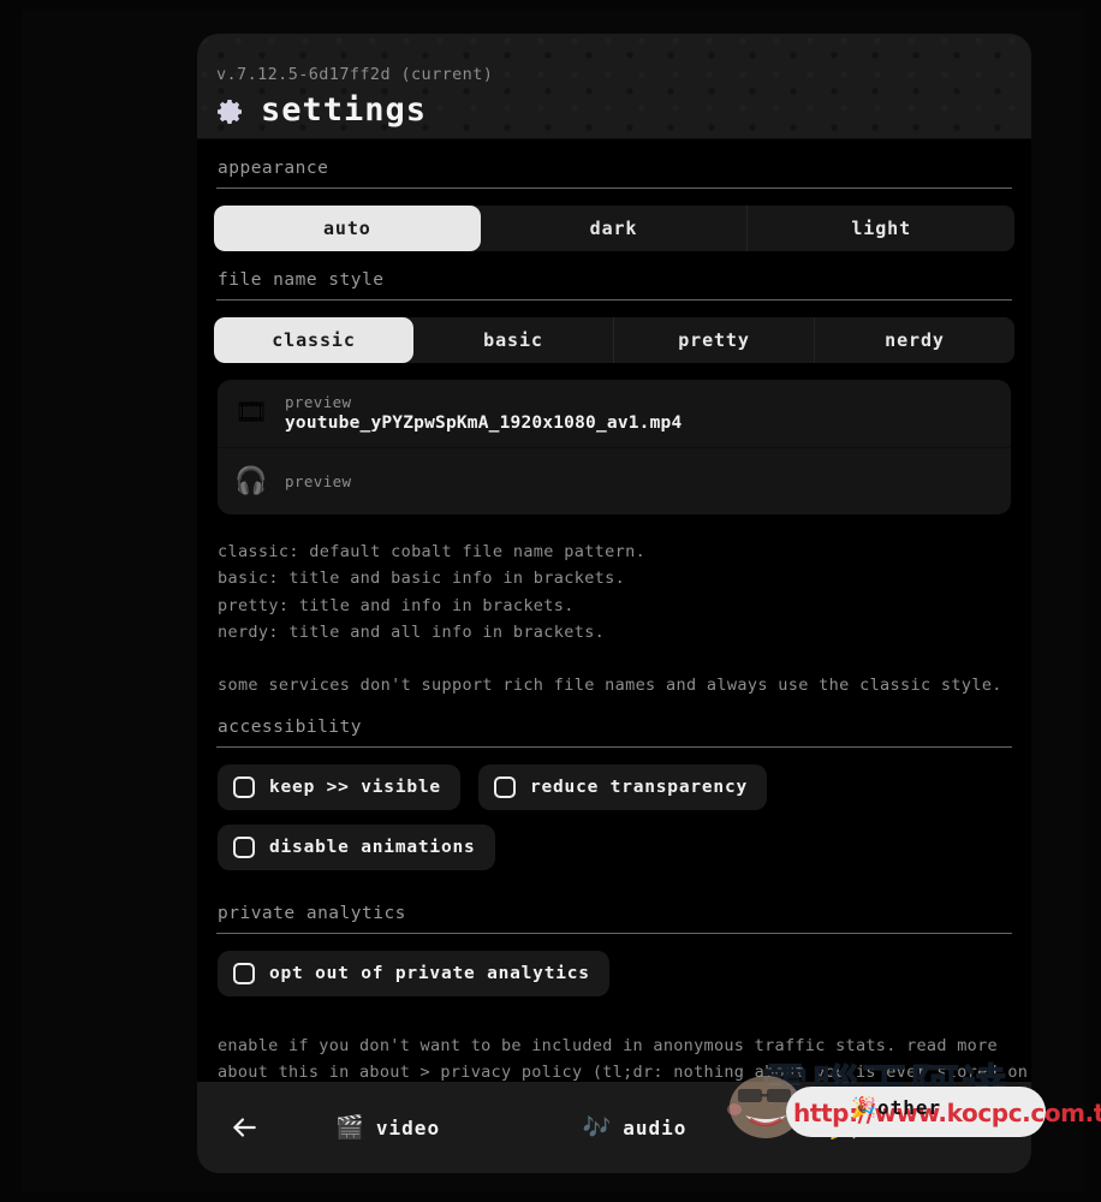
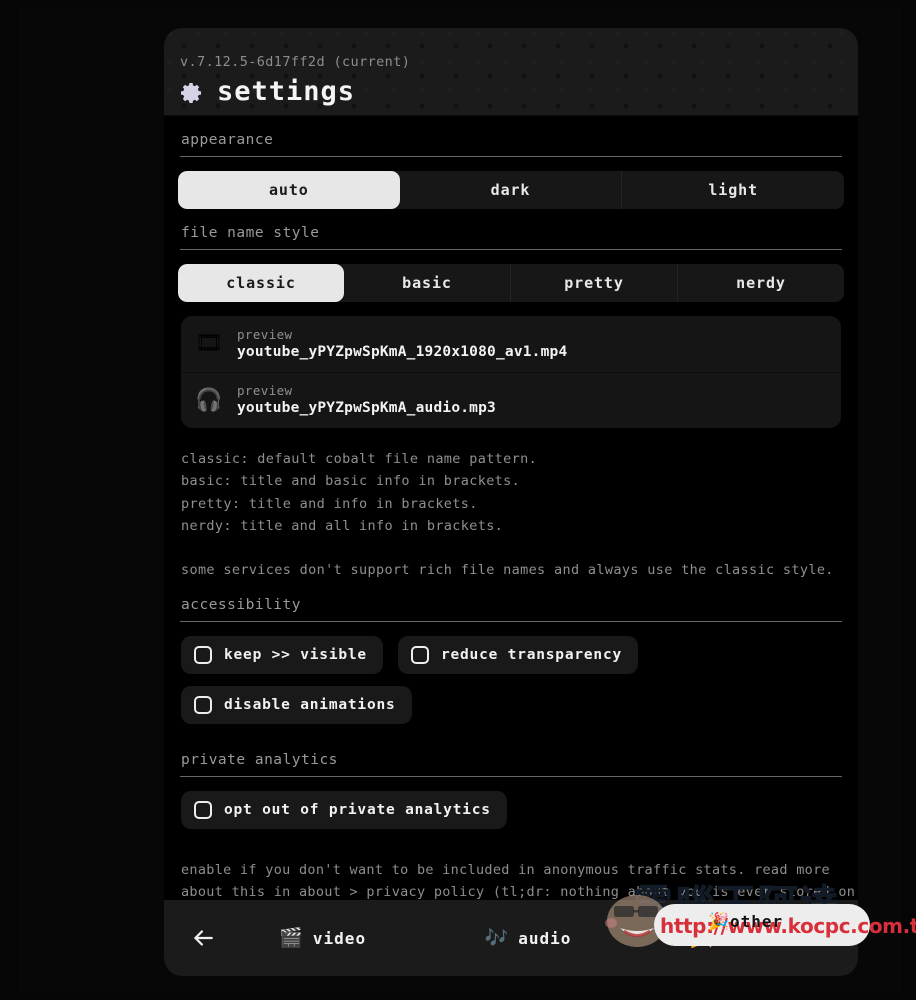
  v.7.12.5-6d17ff2d (current)
  settings
  appearance
  auto
  dark
  light
  file name style
  classic
  basic
  pretty
  nerdy
  preview
  youtube_yPYZpwSpKmA_1920x1080_av1.mp4
  🎧
  preview
+ youtube_yPYZpwSpKmA_audio.mp3
  classic: default cobalt file name pattern.
  basic: title and basic info in brackets.
  pretty: title and info in brackets.
  nerdy: title and all info in brackets.
  some services don't support rich file names and always use the classic style.
  accessibility
  keep >> visible
  reduce transparency
  disable animations
  private analytics
  opt out of private analytics
  enable if you don't want to be included in anonymous traffic stats. read more
  about this in about > privacy policy (tl;dr: nothing about you is ever stored
  🎬
  video
  🎶
  audio
  http://www.kocpc.com.t
  🎉
  other
